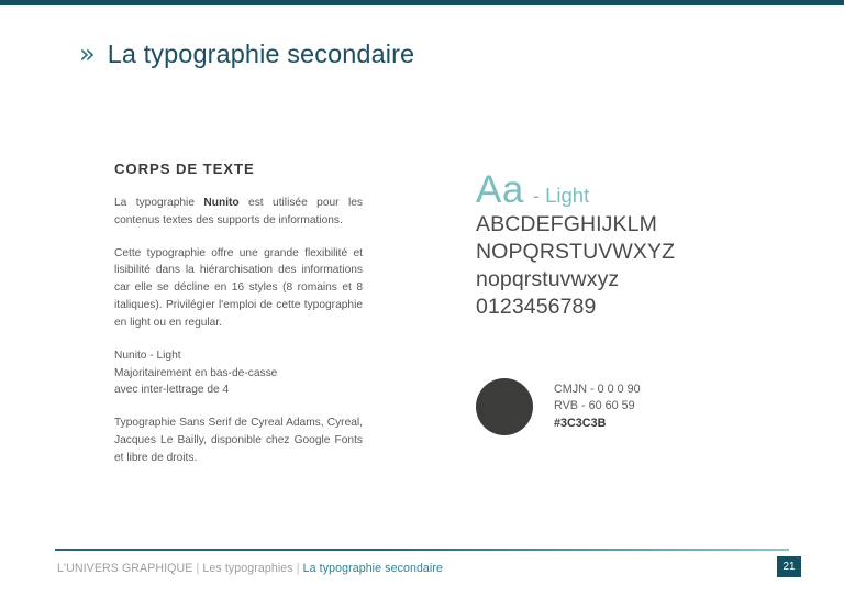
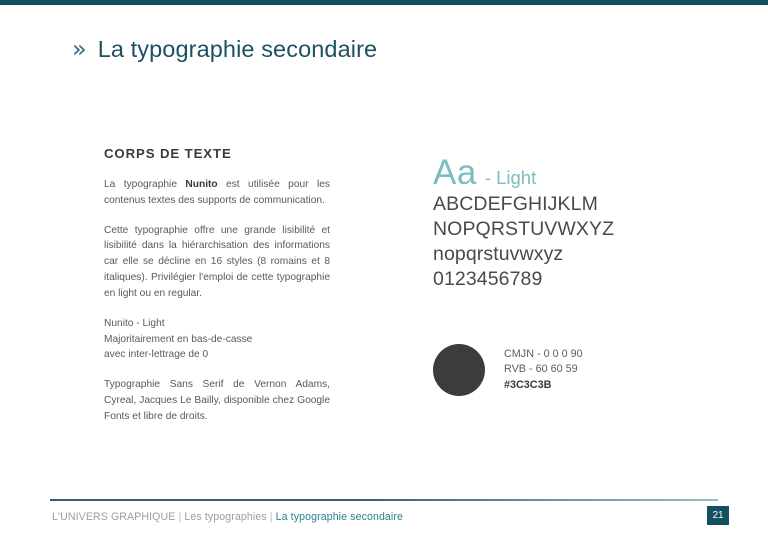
  »
  La typographie secondaire
  CORPS DE TEXTE
- La typographie Nunito est utilisée pour les contenus textes des supports de informations.
+ La typographie Nunito est utilisée pour les contenus textes des supports de communication.
- Cette typographie offre une grande flexibilité et lisibilité dans la hiérarchisation des informations car elle se décline en 16 styles (8 romains et 8 italiques). Privilégier l'emploi de cette typographie en light ou en regular.
+ Cette typographie offre une grande lisibilité et lisibilité dans la hiérarchisation des informations car elle se décline en 16 styles (8 romains et 8 italiques). Privilégier l'emploi de cette typographie en light ou en regular.
  Nunito - Light
  Majoritairement en bas-de-casse
- avec inter-lettrage de 4
+ avec inter-lettrage de 0
- Typographie Sans Serif de Cyreal Adams, Cyreal, Jacques Le Bailly, disponible chez Google Fonts et libre de droits.
+ Typographie Sans Serif de Vernon Adams, Cyreal, Jacques Le Bailly, disponible chez Google Fonts et libre de droits.
  Aa
  - Light
  ABCDEFGHIJKLM
  NOPQRSTUVWXYZ
  nopqrstuvwxyz
  0123456789
  CMJN - 0 0 0 90
  RVB - 60 60 59
  #3C3C3B
  L'UNIVERS GRAPHIQUE | Les typographies | La typographie secondaire
  21
